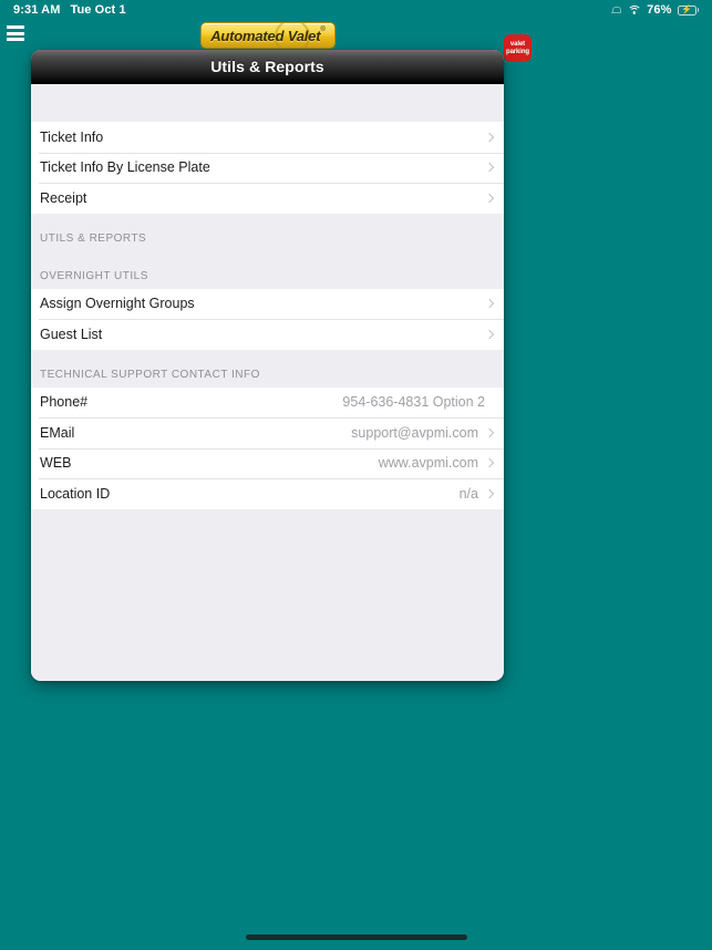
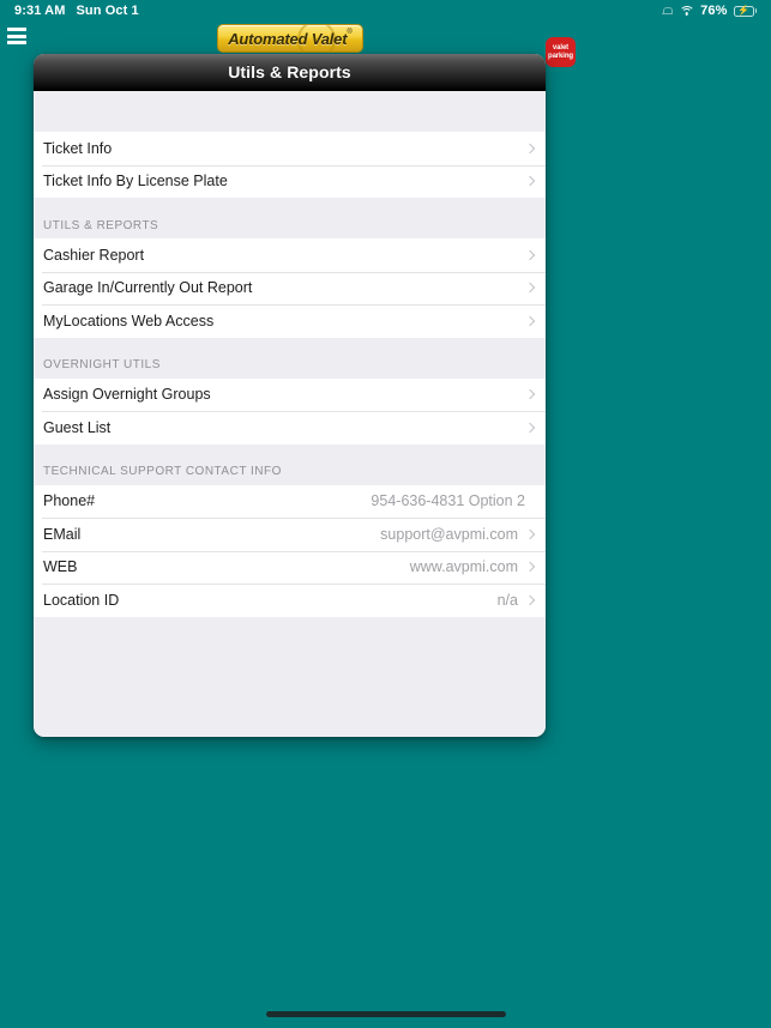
  9:31 AM
- Tue Oct 1
+ Sun Oct 1
  76%
  ⚡
  Automated Valet
  Utils & Reports
  Ticket Info
  Ticket Info By License Plate
- Receipt
  UTILS & REPORTS
+ Cashier Report
+ Garage In/Currently Out Report
+ MyLocations Web Access
  OVERNIGHT UTILS
  Assign Overnight Groups
  Guest List
  TECHNICAL SUPPORT CONTACT INFO
  Phone#
  954-636-4831 Option 2
  EMail
  support@avpmi.com
  WEB
  www.avpmi.com
  Location ID
  n/a
